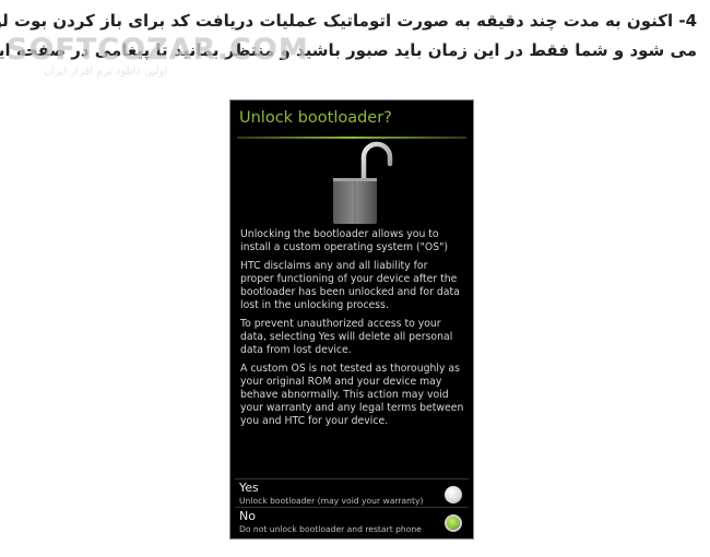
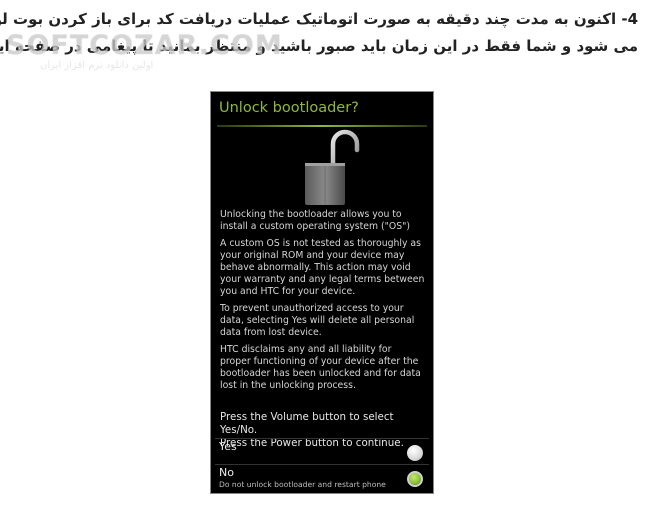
  4- اکنون به مدت چند دقیقه به صورت اتوماتیک عملیات دریافت کد برای باز کردن بوت ل
  می شود و شما فقط در این زمان باید صبور باشید و منتظر بمانید تا پیغامی در صفحه ای
  SOFTCOZAR.COM
  Unlock bootloader?
  Unlocking the bootloader allows you to install a custom operating system ("OS")
- HTC disclaims any and all liability for proper functioning of your device after the bootloader has been unlocked and for data lost in the unlocking process.
+ A custom OS is not tested as thoroughly as your original ROM and your device may behave abnormally. This action may void your warranty and any legal terms between you and HTC for your device.
  To prevent unauthorized access to your data, selecting Yes will delete all personal data from lost device.
- A custom OS is not tested as thoroughly as your original ROM and your device may behave abnormally. This action may void your warranty and any legal terms between you and HTC for your device.
+ HTC disclaims any and all liability for proper functioning of your device after the bootloader has been unlocked and for data lost in the unlocking process.
+ Press the Volume button to select Yes/No.
+ Press the Power button to continue.
  Yes
- Unlock bootloader (may void your warranty)
  No
  Do not unlock bootloader and restart phone
